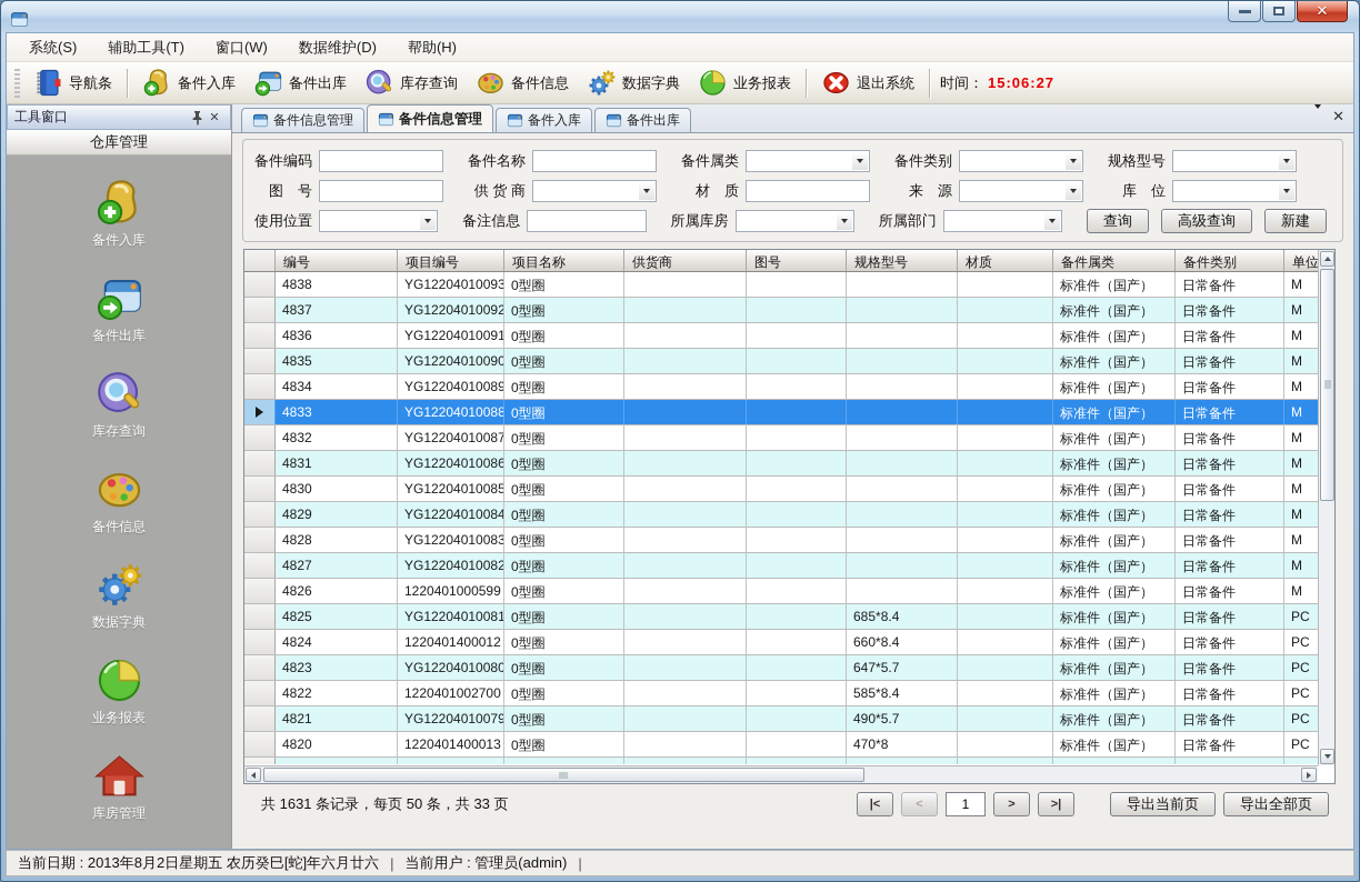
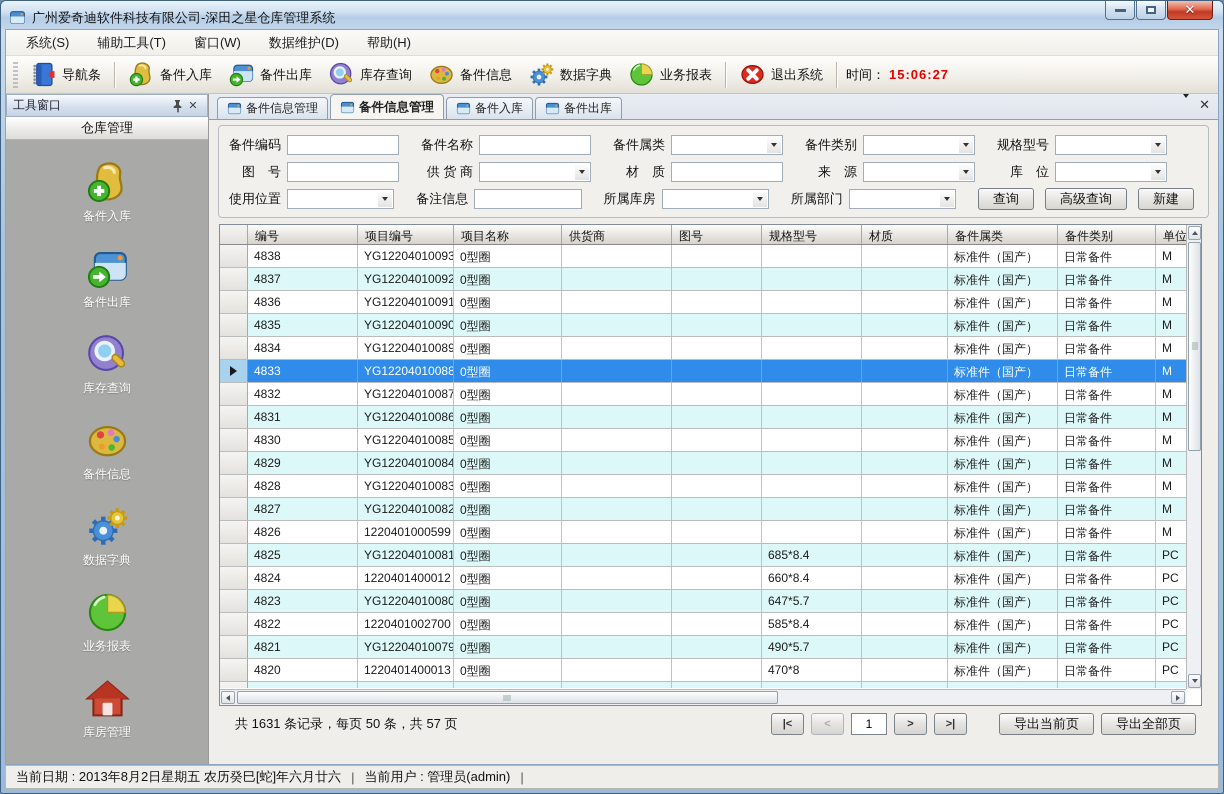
+ 广州爱奇迪软件科技有限公司-深田之星仓库管理系统
  ✕
  系统(S)
  辅助工具(T)
  窗口(W)
  数据维护(D)
  帮助(H)
  导航条
  备件入库
  备件出库
  库存查询
  备件信息
  数据字典
  业务报表
  退出系统
  时间：
  15:06:27
  工具窗口
  ✕
  仓库管理
  备件入库
  备件出库
  库存查询
  备件信息
  数据字典
  业务报表
  库房管理
  备件信息管理
  备件信息管理
  备件入库
  备件出库
  ✕
  备件编码
  备件名称
  备件属类
  备件类别
  规格型号
  图 号
  供 货 商
  材 质
  来 源
  库 位
  使用位置
  备注信息
  所属库房
  所属部门
  查询
  高级查询
  新建
  编号
  项目编号
  项目名称
  供货商
  图号
  规格型号
  材质
  备件属类
  备件类别
  单位
  4838
  YG12204010093
  0型圈
  标准件（国产）
  日常备件
  M
  4837
  YG12204010092
  0型圈
  标准件（国产）
  日常备件
  M
  4836
  YG12204010091
  0型圈
  标准件（国产）
  日常备件
  M
  4835
  YG12204010090
  0型圈
  标准件（国产）
  日常备件
  M
  4834
  YG12204010089
  0型圈
  标准件（国产）
  日常备件
  M
  4833
  YG12204010088
  0型圈
  标准件（国产）
  日常备件
  M
  4832
  YG12204010087
  0型圈
  标准件（国产）
  日常备件
  M
  4831
  YG12204010086
  0型圈
  标准件（国产）
  日常备件
  M
  4830
  YG12204010085
  0型圈
  标准件（国产）
  日常备件
  M
  4829
  YG12204010084
  0型圈
  标准件（国产）
  日常备件
  M
  4828
  YG12204010083
  0型圈
  标准件（国产）
  日常备件
  M
  4827
  YG12204010082
  0型圈
  标准件（国产）
  日常备件
  M
  4826
  1220401000599
  0型圈
  标准件（国产）
  日常备件
  M
  4825
  YG12204010081
  0型圈
  685*8.4
  标准件（国产）
  日常备件
  PC
  4824
  1220401400012
  0型圈
  660*8.4
  标准件（国产）
  日常备件
  PC
  4823
  YG12204010080
  0型圈
  647*5.7
  标准件（国产）
  日常备件
  PC
  4822
  1220401002700
  0型圈
  585*8.4
  标准件（国产）
  日常备件
  PC
  4821
  YG12204010079
  0型圈
  490*5.7
  标准件（国产）
  日常备件
  PC
  4820
  1220401400013
  0型圈
  470*8
  标准件（国产）
  日常备件
  PC
- 共 1631 条记录，每页 50 条，共 33 页
+ 共 1631 条记录，每页 50 条，共 57 页
  |<
  <
  1
  >
  >|
  导出当前页
  导出全部页
  当前日期 : 2013年8月2日星期五 农历癸巳[蛇]年六月廿六
  |
  当前用户 : 管理员(admin)
  |
